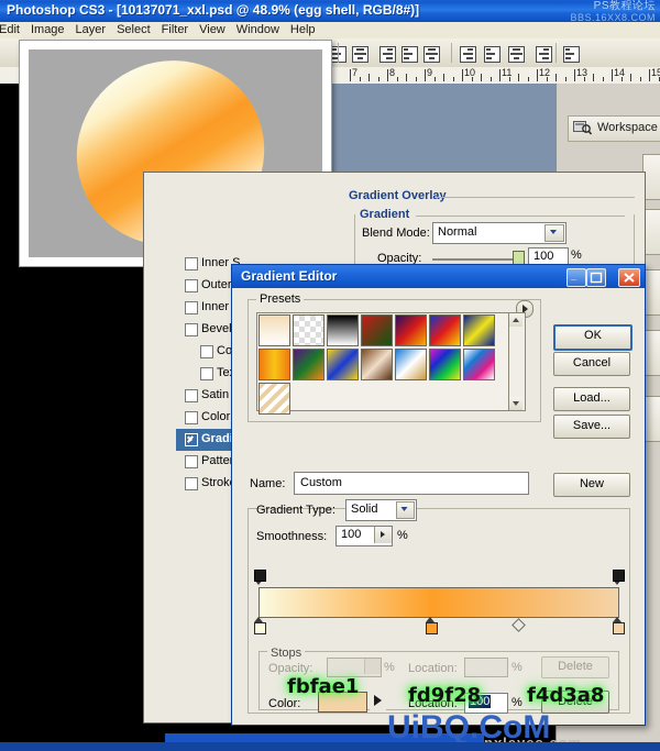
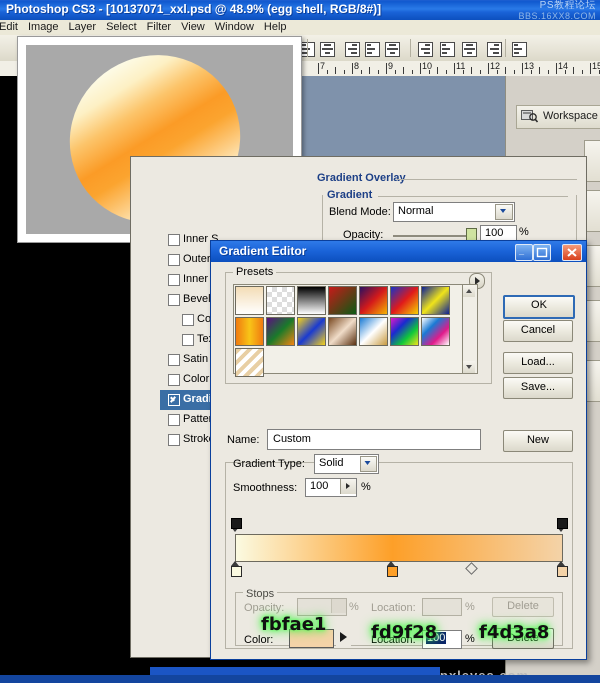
  Photoshop CS3 - [10137071_xxl.psd @ 48.9% (egg shell, RGB/8#)]
  PS教程论坛
  BBS.16XX8.COM
  Edit Image Layer Select Filter View Window Help
  7
  8
  9
  10
  11
  12
  13
  14
  Workspace
  Inner S
  Outer
  Inner
  Satin
  Color
  Patte
  Strok
  Gradient Overlay
  Gradient
  Blend Mode:
  Normal
  Opacity:
  100
  %
  Gradient Editor
  _
  Presets
  OK
  Cancel
  Load...
  Save...
  New
  Name:
  Custom
  Gradient Type:
  Solid
  Smoothness:
  100
  %
  Stops
  Opacity:
  %
  Location:
  %
  Delete
  Color:
  Location:
  100
  %
  Delete
  fbfae1
  fd9f28
  f4d3a8
- UiBQ.CoM
